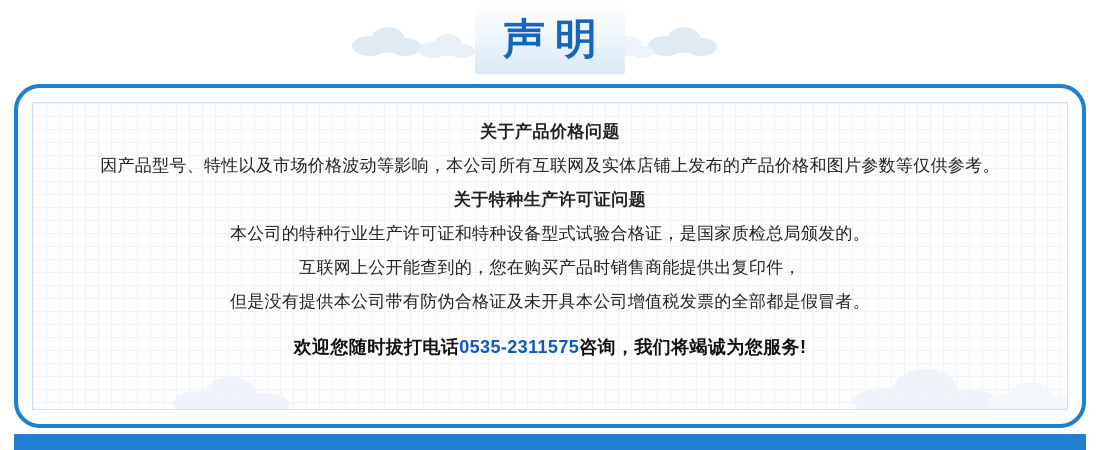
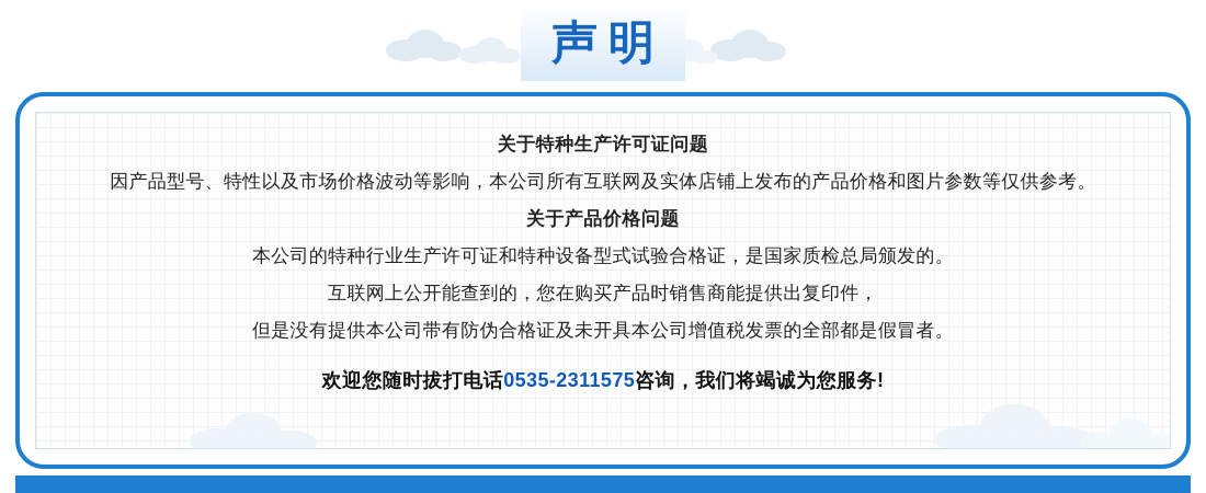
  声明
- 关于产品价格问题
+ 关于特种生产许可证问题
  因产品型号、特性以及市场价格波动等影响，本公司所有互联网及实体店铺上发布的产品价格和图片参数等仅供参考。
- 关于特种生产许可证问题
+ 关于产品价格问题
  本公司的特种行业生产许可证和特种设备型式试验合格证，是国家质检总局颁发的。
  互联网上公开能查到的，您在购买产品时销售商能提供出复印件，
  但是没有提供本公司带有防伪合格证及未开具本公司增值税发票的全部都是假冒者。
  欢迎您随时拔打电话0535-2311575咨询，我们将竭诚为您服务!
